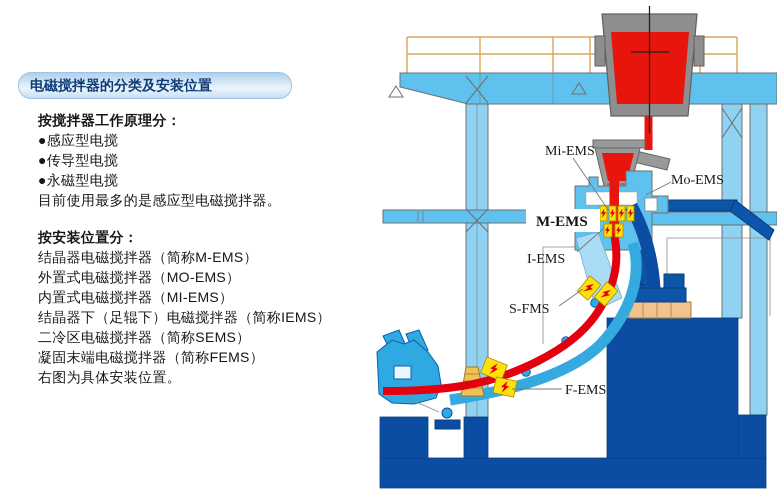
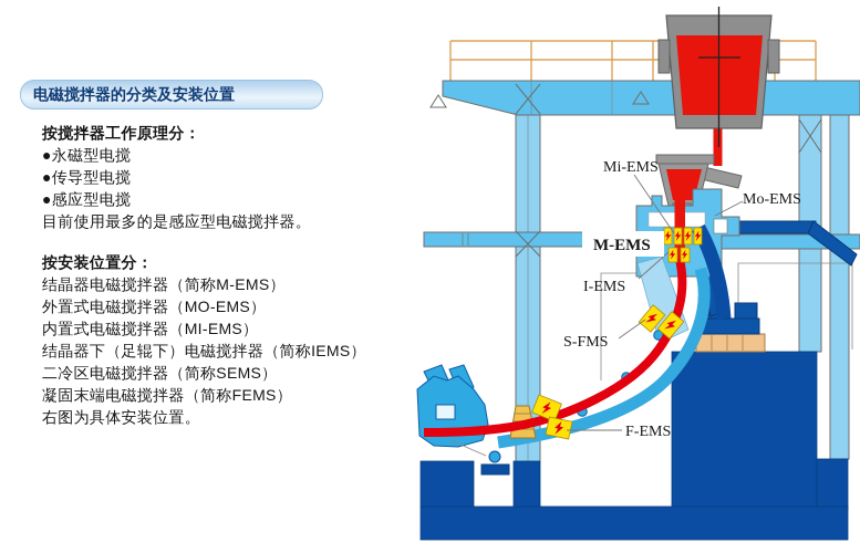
  电磁搅拌器的分类及安装位置
  按搅拌器工作原理分：
- ●感应型电搅
+ ●永磁型电搅
  ●传导型电搅
- ●永磁型电搅
+ ●感应型电搅
  目前使用最多的是感应型电磁搅拌器。
  按安装位置分：
  结晶器电磁搅拌器（简称M-EMS）
  外置式电磁搅拌器（MO-EMS）
  内置式电磁搅拌器（MI-EMS）
  结晶器下（足辊下）电磁搅拌器（简称IEMS）
  二冷区电磁搅拌器（简称SEMS）
  凝固末端电磁搅拌器（简称FEMS）
  右图为具体安装位置。
  Mi-EMS
  Mo-EMS
  M-EMS
  I-EMS
  S-FMS
  F-EMS
